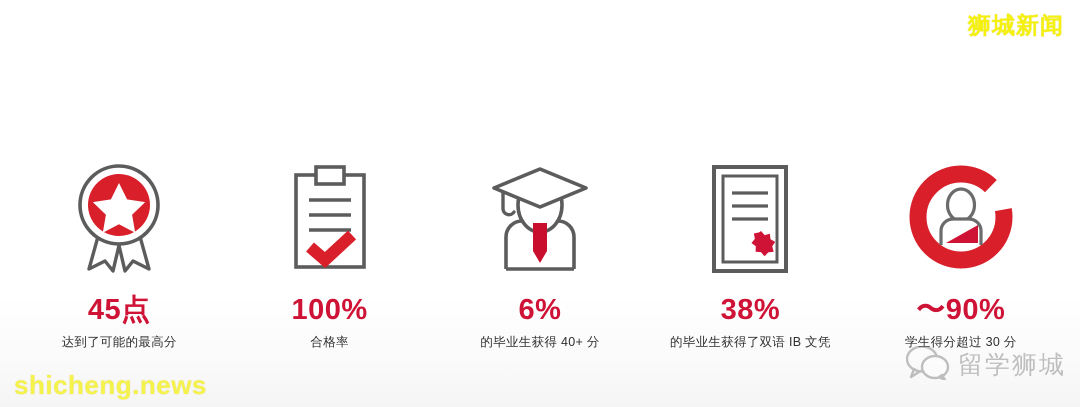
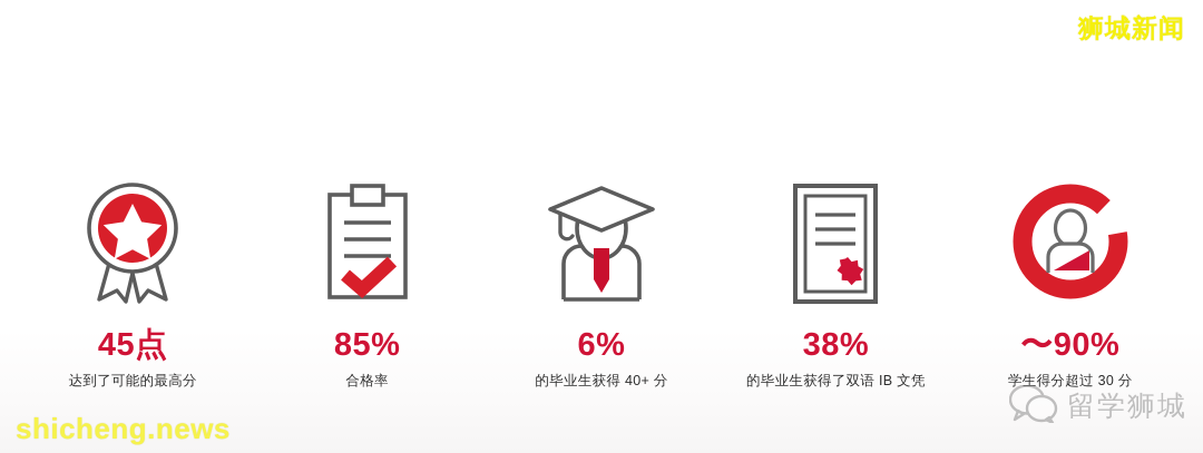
  45点
  达到了可能的最高分
- 100%
+ 85%
  合格率
  6%
  的毕业生获得 40+ 分
  38%
  的毕业生获得了双语 IB 文凭
  〜90%
  学生得分超过 30 分
  狮城新闻
  shicheng.news
  留学狮城
